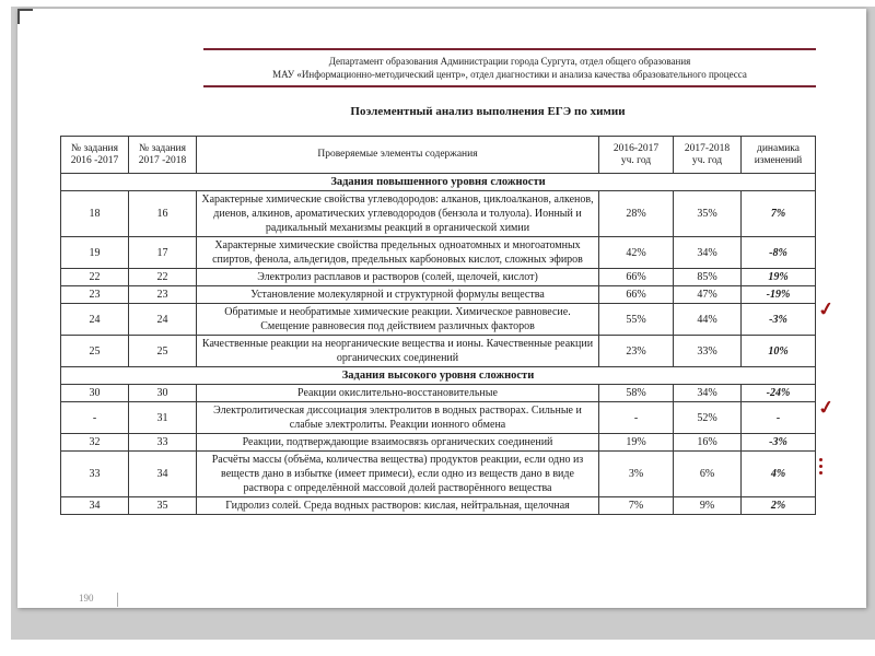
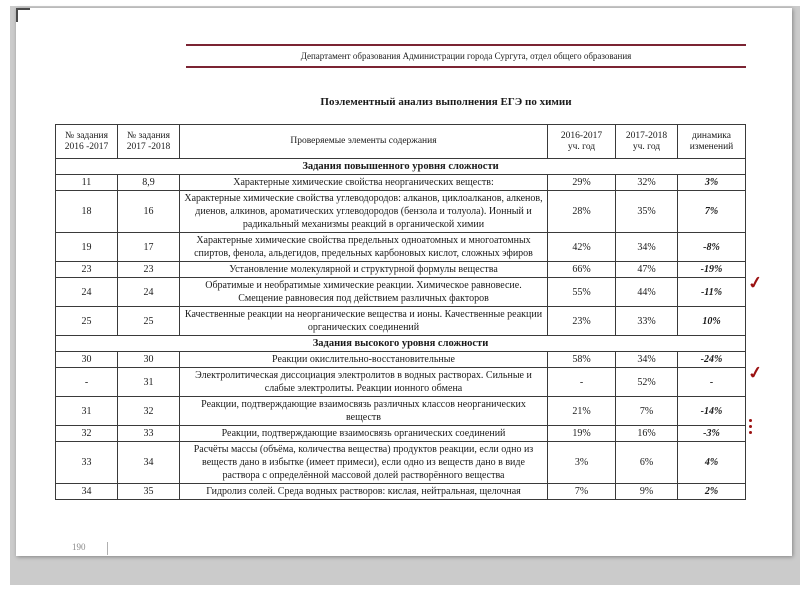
  Департамент образования Администрации города Сургута, отдел общего образования
- МАУ «Информационно-методический центр», отдел диагностики и анализа качества образовательного процесса
  Поэлементный анализ выполнения ЕГЭ по химии
  № задания 2016 -2017	№ задания 2017 -2018	Проверяемые элементы содержания	2016-2017 уч. год	2017-2018 уч. год	динамика изменений
  Задания повышенного уровня сложности
+ 11	8,9	Характерные химические свойства неорганических веществ:	29%	32%	3%
  18	16	Характерные химические свойства углеводородов: алканов, циклоалканов, алкенов, диенов, алкинов, ароматических углеводородов (бензола и толуола). Ионный и радикальный механизмы реакций в органической химии	28%	35%	7%
  19	17	Характерные химические свойства предельных одноатомных и многоатомных спиртов, фенола, альдегидов, предельных карбоновых кислот, сложных эфиров	42%	34%	-8%
- 22	22	Электролиз расплавов и растворов (солей, щелочей, кислот)	66%	85%	19%
  23	23	Установление молекулярной и структурной формулы вещества	66%	47%	-19%
- 24	24	Обратимые и необратимые химические реакции. Химическое равновесие. Смещение равновесия под действием различных факторов	55%	44%	-3%
+ 24	24	Обратимые и необратимые химические реакции. Химическое равновесие. Смещение равновесия под действием различных факторов	55%	44%	-11%
  25	25	Качественные реакции на неорганические вещества и ионы. Качественные реакции органических соединений	23%	33%	10%
  Задания высокого уровня сложности
  30	30	Реакции окислительно-восстановительные	58%	34%	-24%
  -	31	Электролитическая диссоциация электролитов в водных растворах. Сильные и слабые электролиты. Реакции ионного обмена	-	52%	-
+ 31	32	Реакции, подтверждающие взаимосвязь различных классов неорганических веществ	21%	7%	-14%
  32	33	Реакции, подтверждающие взаимосвязь органических соединений	19%	16%	-3%
  33	34	Расчёты массы (объёма, количества вещества) продуктов реакции, если одно из веществ дано в избытке (имеет примеси), если одно из веществ дано в виде раствора с определённой массовой долей растворённого вещества	3%	6%	4%
  34	35	Гидролиз солей. Среда водных растворов: кислая, нейтральная, щелочная	7%	9%	2%
  190
